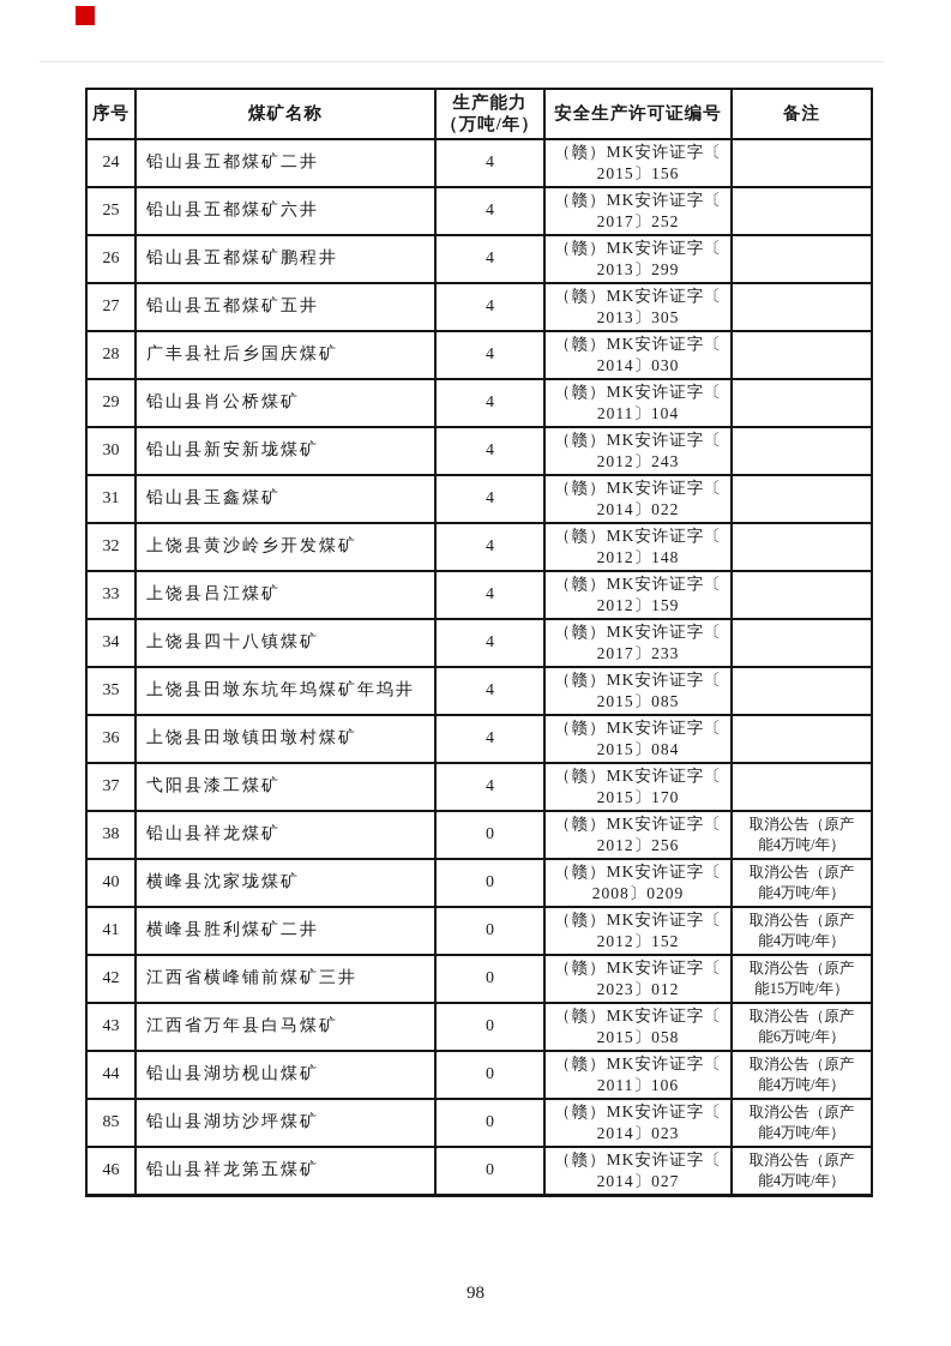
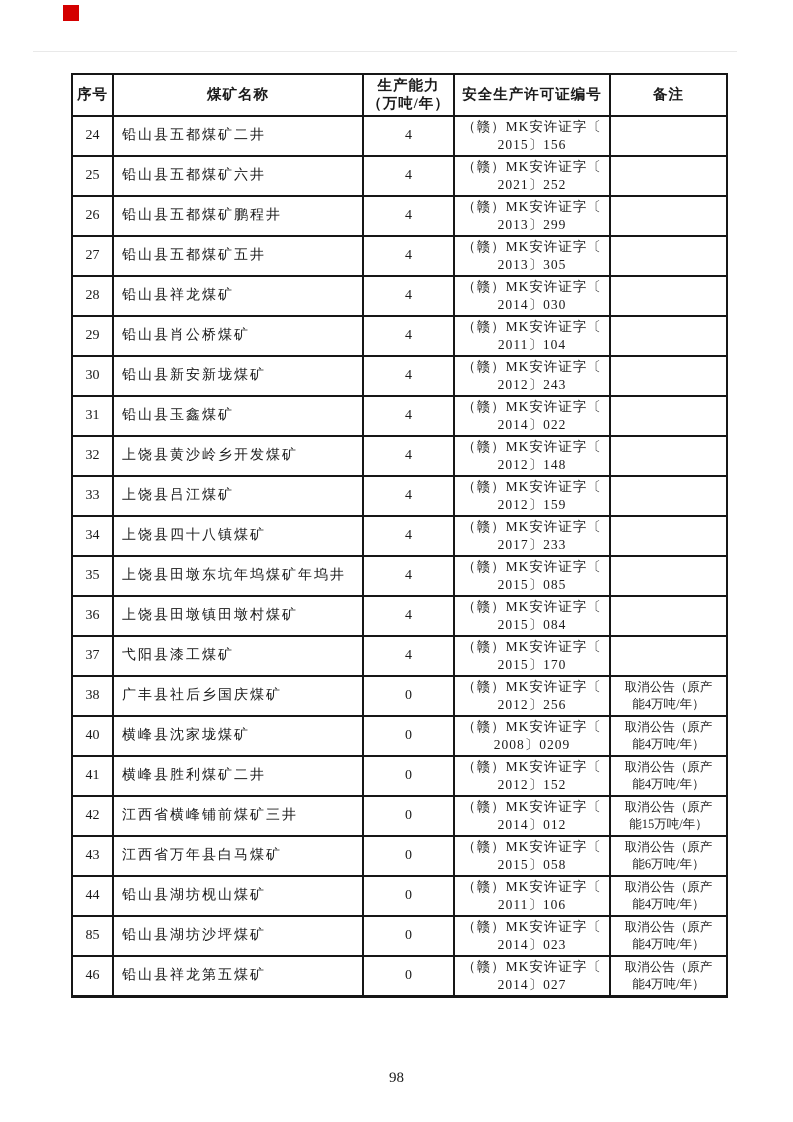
  序号	煤矿名称	生产能力 （万吨/年）	安全生产许可证编号	备注
  24	铅山县五都煤矿二井	4	（赣）MK安许证字〔2015〕156
- 25	铅山县五都煤矿六井	4	（赣）MK安许证字〔2017〕252
+ 25	铅山县五都煤矿六井	4	（赣）MK安许证字〔2021〕252
  26	铅山县五都煤矿鹏程井	4	（赣）MK安许证字〔2013〕299
  27	铅山县五都煤矿五井	4	（赣）MK安许证字〔2013〕305
- 28	广丰县社后乡国庆煤矿	4	（赣）MK安许证字〔2014〕030
+ 28	铅山县祥龙煤矿	4	（赣）MK安许证字〔2014〕030
  29	铅山县肖公桥煤矿	4	（赣）MK安许证字〔2011〕104
  30	铅山县新安新垅煤矿	4	（赣）MK安许证字〔2012〕243
  31	铅山县玉鑫煤矿	4	（赣）MK安许证字〔2014〕022
  32	上饶县黄沙岭乡开发煤矿	4	（赣）MK安许证字〔2012〕148
  33	上饶县吕江煤矿	4	（赣）MK安许证字〔2012〕159
  34	上饶县四十八镇煤矿	4	（赣）MK安许证字〔2017〕233
  35	上饶县田墩东坑年坞煤矿年坞井	4	（赣）MK安许证字〔2015〕085
  36	上饶县田墩镇田墩村煤矿	4	（赣）MK安许证字〔2015〕084
  37	弋阳县漆工煤矿	4	（赣）MK安许证字〔2015〕170
- 38	铅山县祥龙煤矿	0	（赣）MK安许证字〔2012〕256	取消公告（原产能4万吨/年）
+ 38	广丰县社后乡国庆煤矿	0	（赣）MK安许证字〔2012〕256	取消公告（原产能4万吨/年）
  40	横峰县沈家垅煤矿	0	（赣）MK安许证字〔2008〕0209	取消公告（原产能4万吨/年）
  41	横峰县胜利煤矿二井	0	（赣）MK安许证字〔2012〕152	取消公告（原产能4万吨/年）
- 42	江西省横峰铺前煤矿三井	0	（赣）MK安许证字〔2023〕012	取消公告（原产能15万吨/年）
+ 42	江西省横峰铺前煤矿三井	0	（赣）MK安许证字〔2014〕012	取消公告（原产能15万吨/年）
  43	江西省万年县白马煤矿	0	（赣）MK安许证字〔2015〕058	取消公告（原产能6万吨/年）
  44	铅山县湖坊枧山煤矿	0	（赣）MK安许证字〔2011〕106	取消公告（原产能4万吨/年）
  85	铅山县湖坊沙坪煤矿	0	（赣）MK安许证字〔2014〕023	取消公告（原产能4万吨/年）
  46	铅山县祥龙第五煤矿	0	（赣）MK安许证字〔2014〕027	取消公告（原产能4万吨/年）
  98
